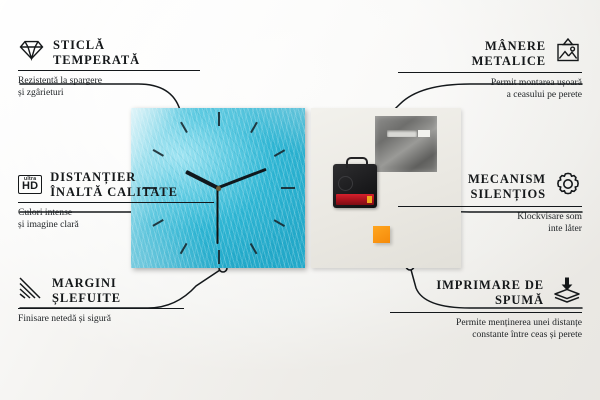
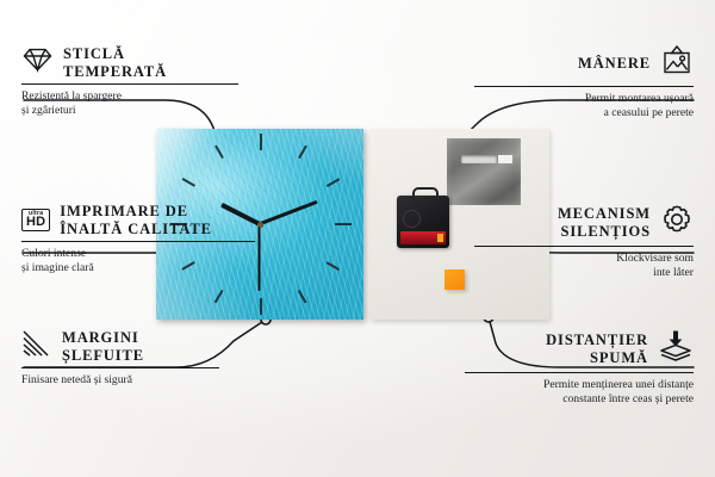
  STICLĂ
  TEMPERATĂ
  Rezistentă la spargere
  și zgârieturi
  HD
- DISTANȚIER
+ IMPRIMARE DE
  ÎNALTĂ CALITATE
  Culori intense
  și imagine clară
  MARGINI
  ȘLEFUITE
  Finisare netedă și sigură
  MÂNERE
- METALICE
  Permit montarea ușoară
  a ceasului pe perete
  MECANISM
  SILENȚIOS
  Klockvisare som
  inte låter
- IMPRIMARE DE
+ DISTANȚIER
  SPUMĂ
  Permite menținerea unei distanțe
  constante între ceas și perete
